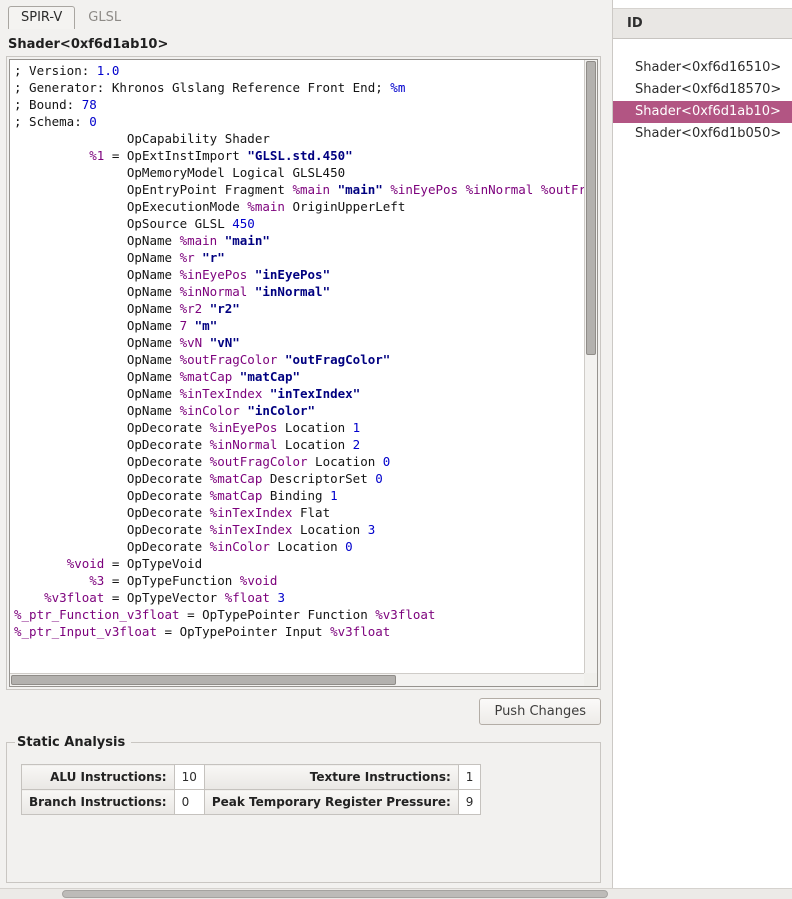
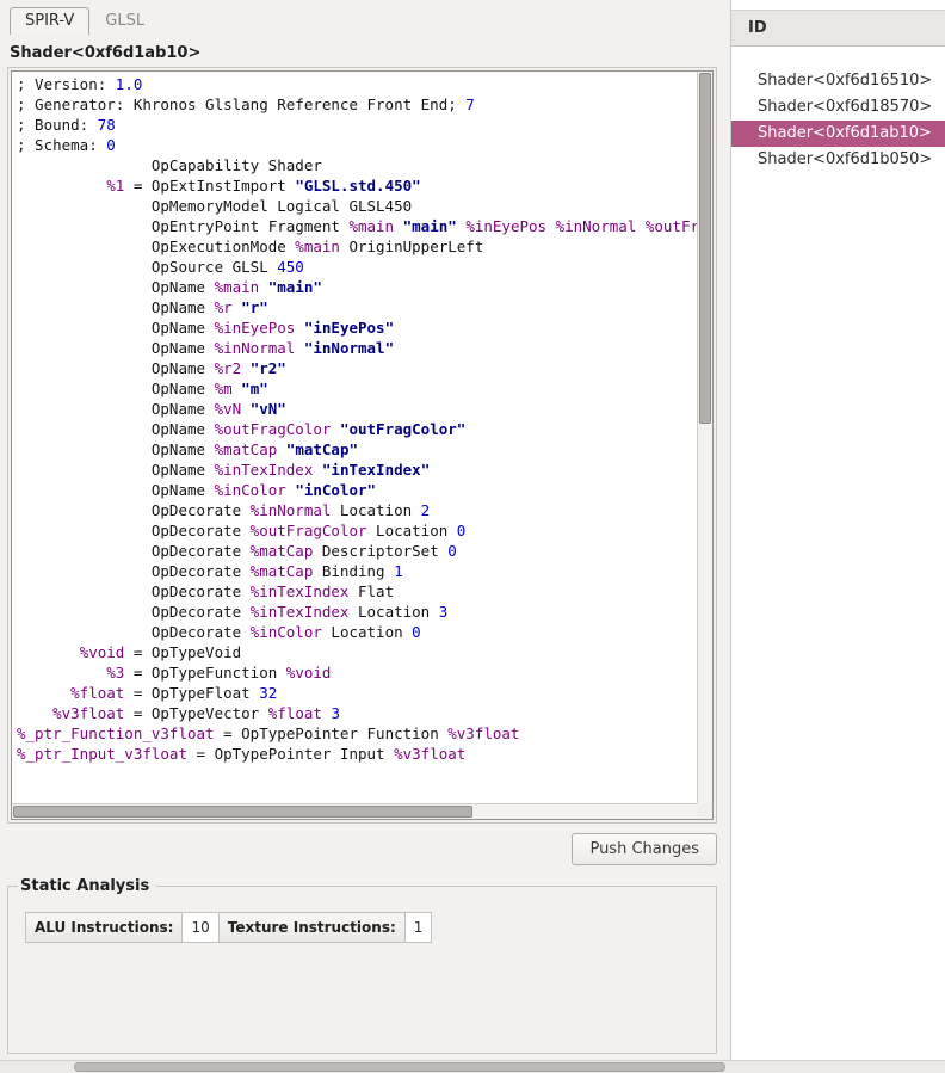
  SPIR-V
  GLSL
  Shader<0xf6d1ab10>
  ; Version: 1.0
- ; Generator: Khronos Glslang Reference Front End; %m
+ ; Generator: Khronos Glslang Reference Front End; 7
  ; Bound: 78
  ; Schema: 0
  OpCapability Shader
  %1 = OpExtInstImport "GLSL.std.450"
  OpMemoryModel Logical GLSL450
  OpEntryPoint Fragment %main "main" %inEyePos %inNormal %outFr
  OpExecutionMode %main OriginUpperLeft
  OpSource GLSL 450
  OpName %main "main"
  OpName %r "r"
  OpName %inEyePos "inEyePos"
  OpName %inNormal "inNormal"
  OpName %r2 "r2"
- OpName 7 "m"
+ OpName %m "m"
  OpName %vN "vN"
  OpName %outFragColor "outFragColor"
  OpName %matCap "matCap"
  OpName %inTexIndex "inTexIndex"
  OpName %inColor "inColor"
- OpDecorate %inEyePos Location 1
  OpDecorate %inNormal Location 2
  OpDecorate %outFragColor Location 0
  OpDecorate %matCap DescriptorSet 0
  OpDecorate %matCap Binding 1
  OpDecorate %inTexIndex Flat
  OpDecorate %inTexIndex Location 3
  OpDecorate %inColor Location 0
  %void = OpTypeVoid
  %3 = OpTypeFunction %void
+ %float = OpTypeFloat 32
  %v3float = OpTypeVector %float 3
  %_ptr_Function_v3float = OpTypePointer Function %v3float
  %_ptr_Input_v3float = OpTypePointer Input %v3float
  Push Changes
  Static Analysis
  ALU Instructions:	10	Texture Instructions:	1
- Branch Instructions:	0	Peak Temporary Register Pressure:	9
  ID
  Shader<0xf6d16510>
  Shader<0xf6d18570>
  Shader<0xf6d1ab10>
  Shader<0xf6d1b050>
